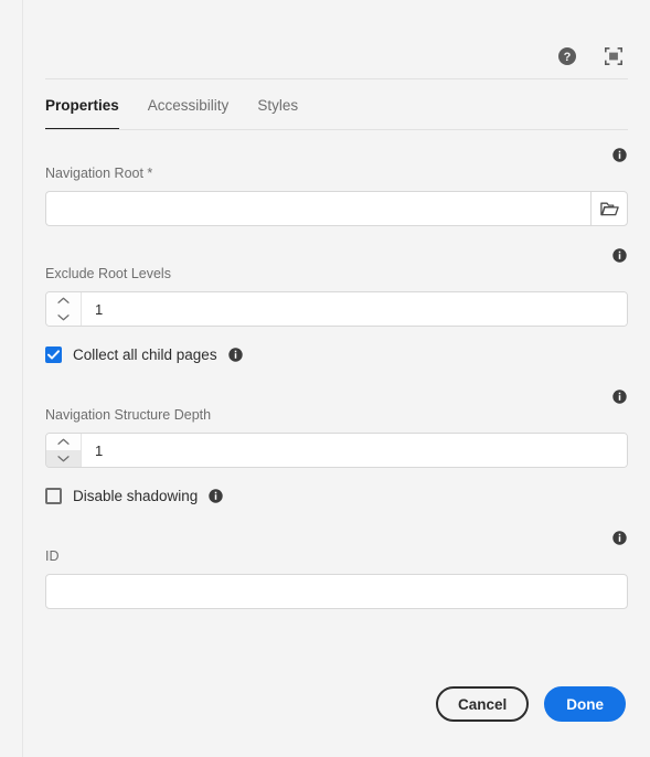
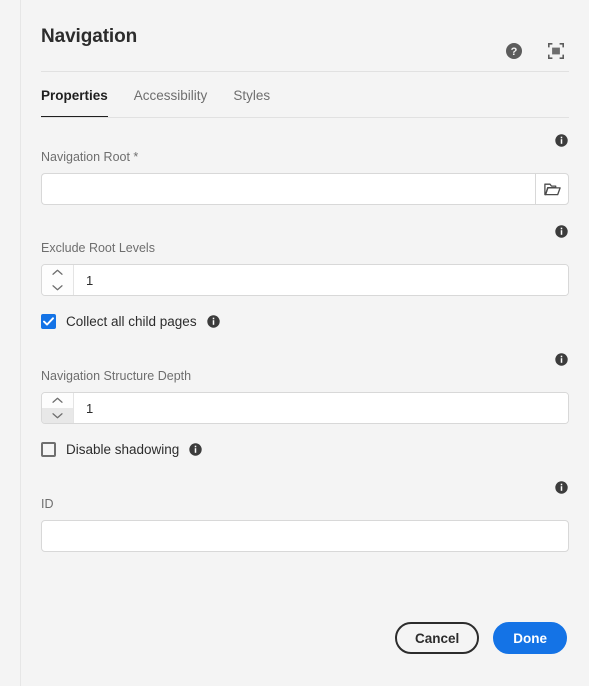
+ Navigation
  ?
  Properties
  Accessibility
  Styles
  Navigation Root *
  Exclude Root Levels
  1
  Collect all child pages
  Navigation Structure Depth
  1
  Disable shadowing
  ID
  Cancel
  Done
